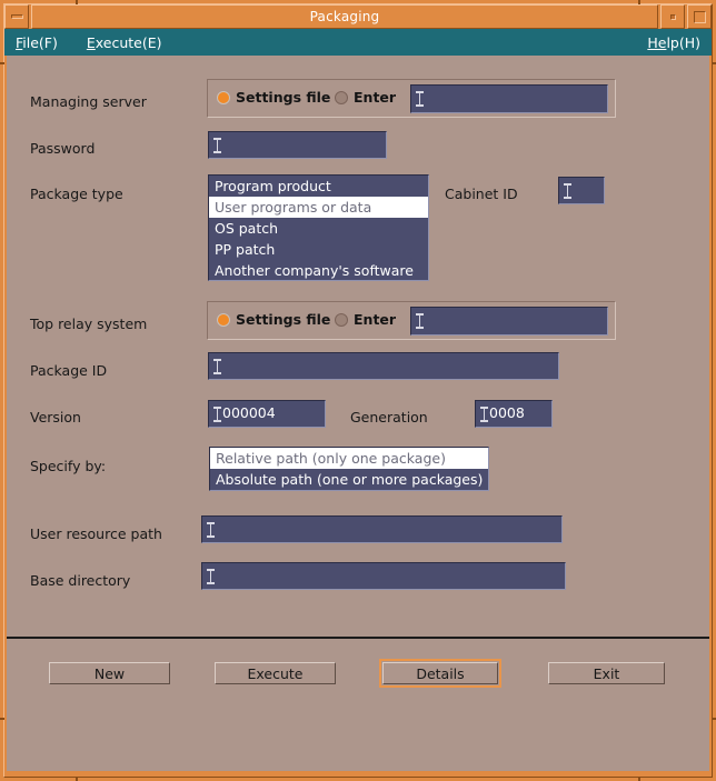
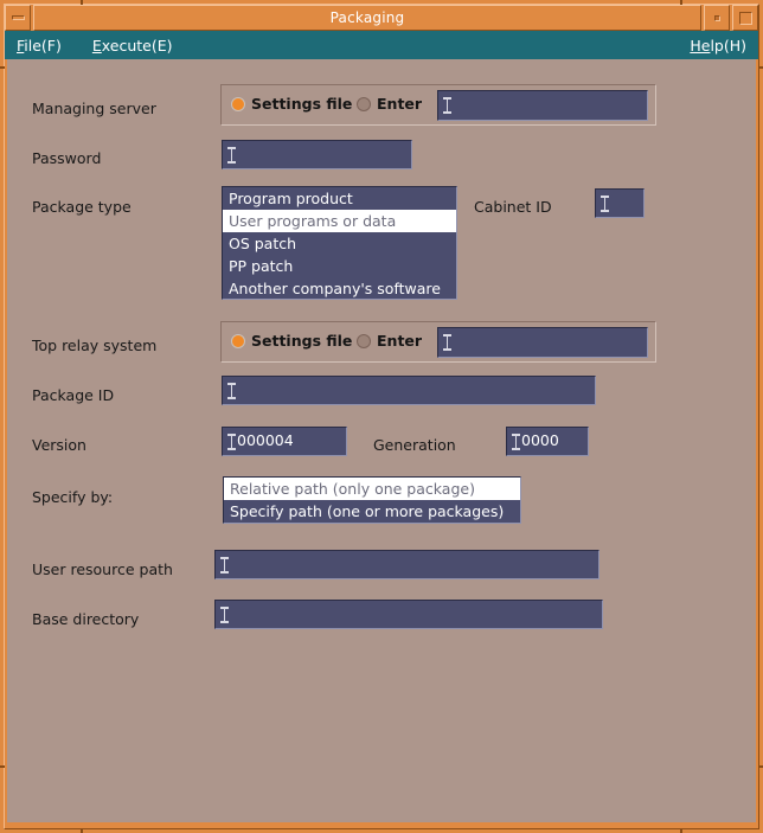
  Packaging
  File(F)
  Execute(E)
  Help(H)
  Managing server
  Settings file
  Enter
  Password
  Package type
  Program product
  User programs or data
  OS patch
  PP patch
  Another company's software
  Cabinet ID
  Top relay system
  Settings file
  Enter
  Package ID
  Version
  000004
  Generation
- 0008
+ 0000
  Specify by:
  Relative path (only one package)
- Absolute path (one or more packages)
+ Specify path (one or more packages)
  User resource path
  Base directory
- New
- Execute
- Details
- Exit
